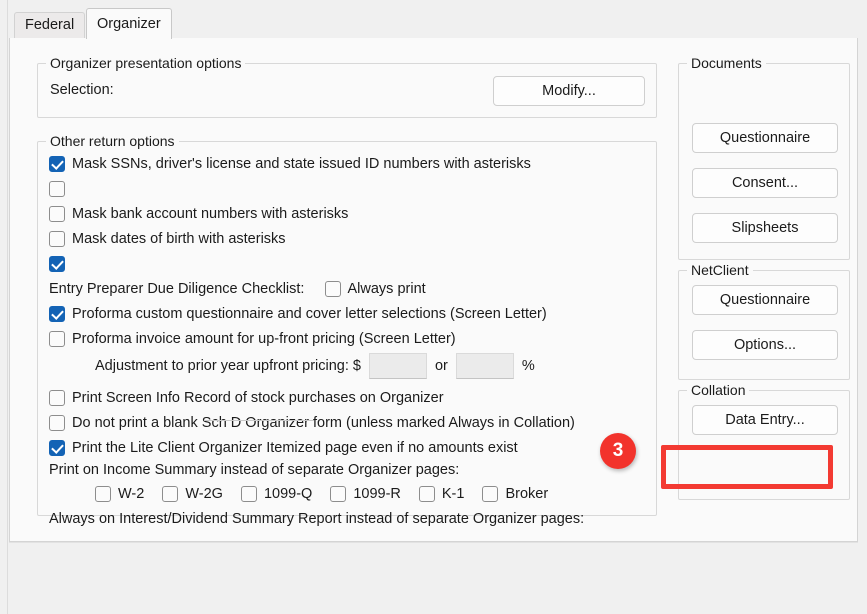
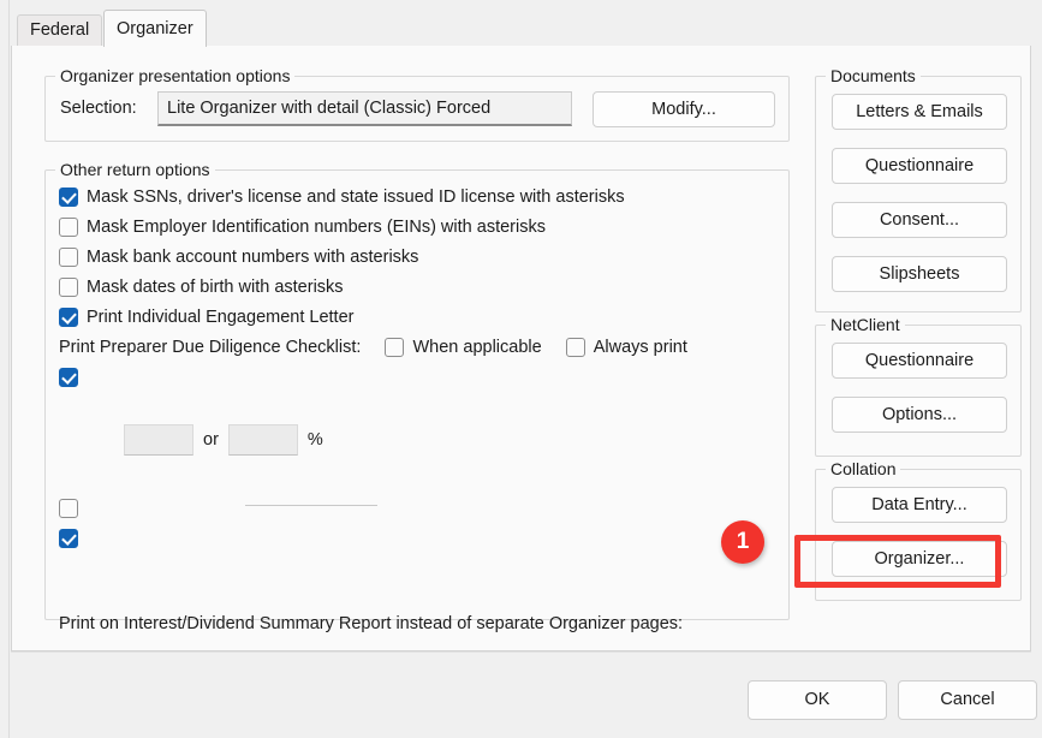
  Federal
  Organizer
  Organizer presentation options
  Selection:
+ Lite Organizer with detail (Classic) Forced
  Modify...
  Other return options
- Mask SSNs, driver's license and state issued ID numbers with asterisks
+ Mask SSNs, driver's license and state issued ID license with asterisks
+ Mask Employer Identification numbers (EINs) with asterisks
  Mask bank account numbers with asterisks
  Mask dates of birth with asterisks
+ Print Individual Engagement Letter
- Entry Preparer Due Diligence Checklist:
+ Print Preparer Due Diligence Checklist:
+ When applicable
  Always print
- Proforma custom questionnaire and cover letter selections (Screen Letter)
- Proforma invoice amount for up-front pricing (Screen Letter)
- Adjustment to prior year upfront pricing: $
  or
  %
- Print Screen Info Record of stock purchases on Organizer
- Do not print a blank Sch D Organizer form (unless marked Always in Collation)
- Print the Lite Client Organizer Itemized page even if no amounts exist
- Print on Income Summary instead of separate Organizer pages:
- W-2
- W-2G
- 1099-Q
- 1099-R
- K-1
- Broker
- Always on Interest/Dividend Summary Report instead of separate Organizer pages:
+ Print on Interest/Dividend Summary Report instead of separate Organizer pages:
  Documents
+ Letters & Emails
  Questionnaire
  Consent...
  Slipsheets
  NetClient
  Questionnaire
  Options...
  Collation
  Data Entry...
+ Organizer...
+ OK
+ Cancel
- 3
+ 1
